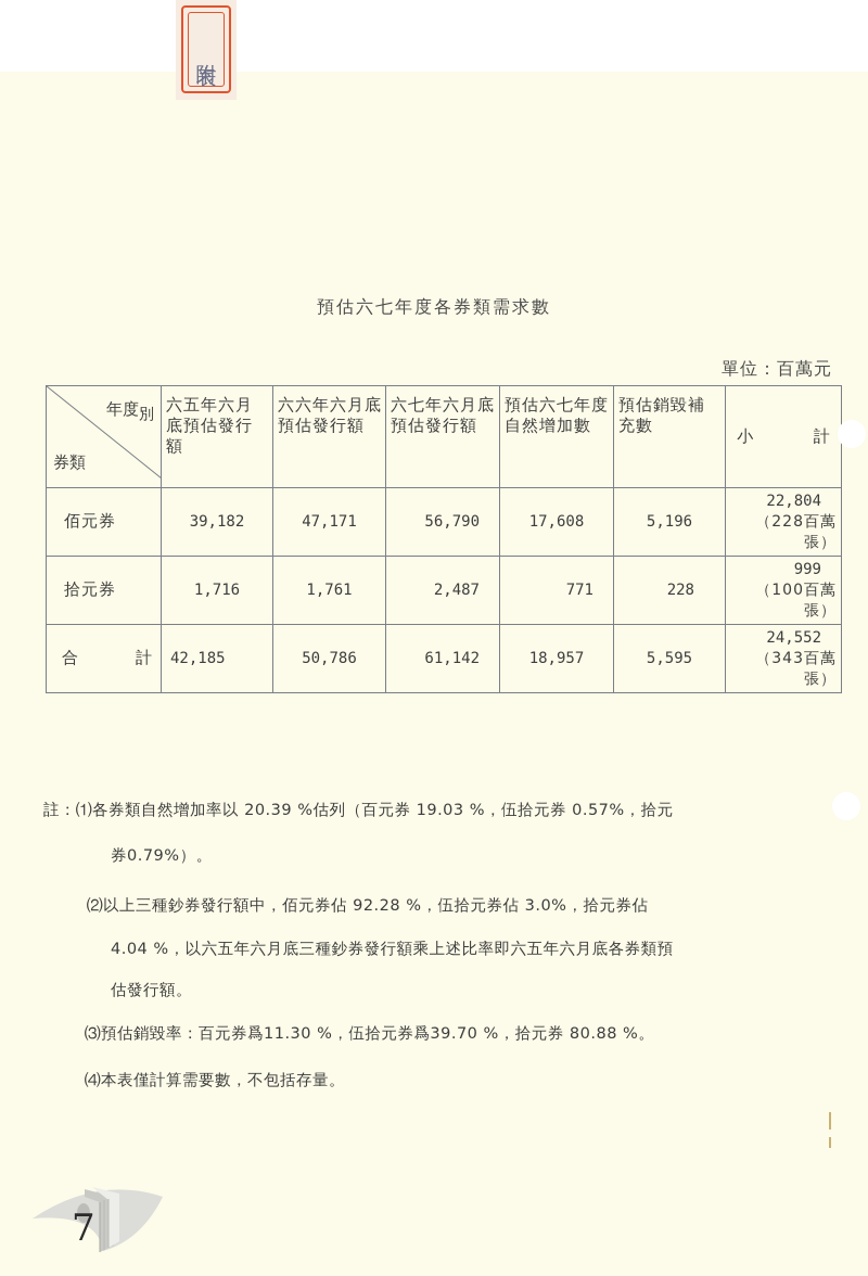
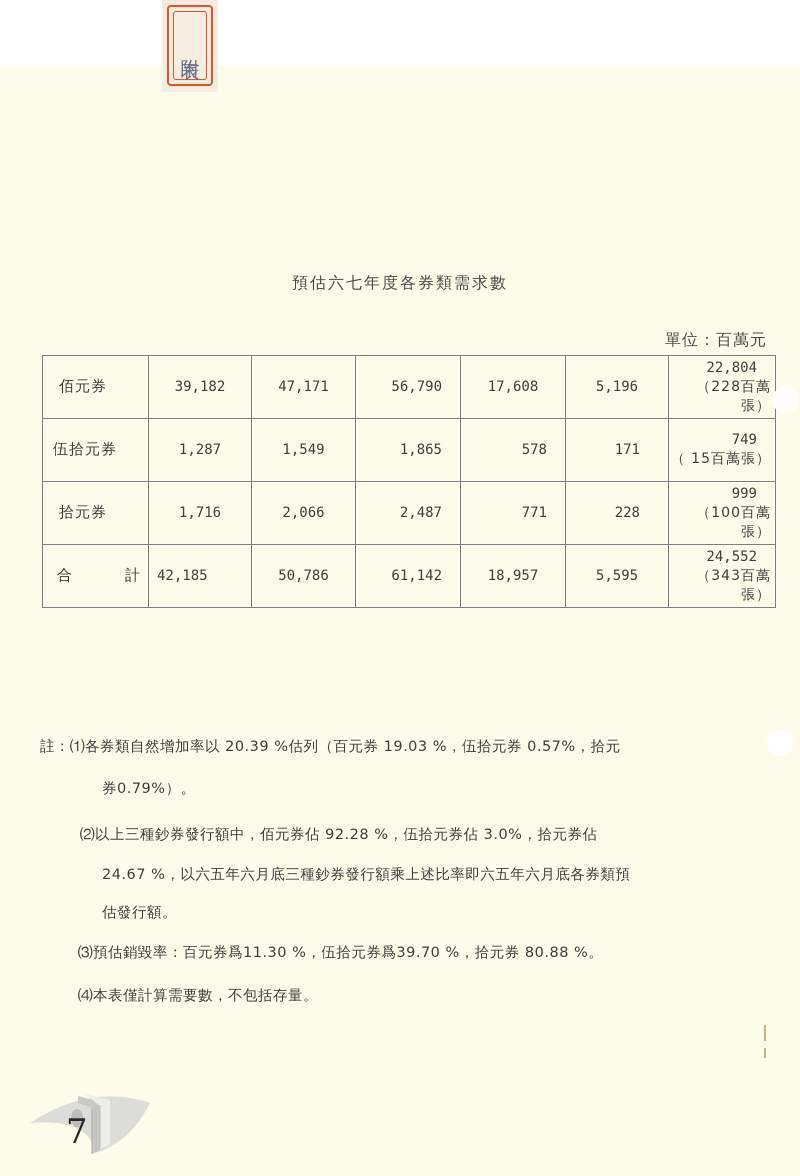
  預估六七年度各券類需求數
  單位：百萬元
- 年度別 券類	六五年六月底預估發行額	六六年六月底預估發行額	六七年六月底預估發行額	預估六七年度自然增加數	預估銷毀補充數	小 計
  佰元券	39,182	47,171	56,790	17,608	5,196	22,804 （228百萬張）
+ 伍拾元券	1,287	1,549	1,865	578	171	749 （ 15百萬張）
- 拾元券	1,716	1,761	2,487	771	228	999 （100百萬張）
+ 拾元券	1,716	2,066	2,487	771	228	999 （100百萬張）
  合 計	42,185	50,786	61,142	18,957	5,595	24,552 （343百萬張）
  註：⑴各券類自然增加率以 20.39 %估列（百元券 19.03 %，伍拾元券 0.57%，拾元
  券0.79%）。
  ⑵以上三種鈔券發行額中，佰元券佔 92.28 %，伍拾元券佔 3.0%，拾元券佔
- 4.04 %，以六五年六月底三種鈔券發行額乘上述比率即六五年六月底各券類預
+ 24.67 %，以六五年六月底三種鈔券發行額乘上述比率即六五年六月底各券類預
  估發行額。
  ⑶預估銷毀率：百元券爲11.30 %，伍拾元券爲39.70 %，拾元券 80.88 %。
  ⑷本表僅計算需要數，不包括存量。
  7
